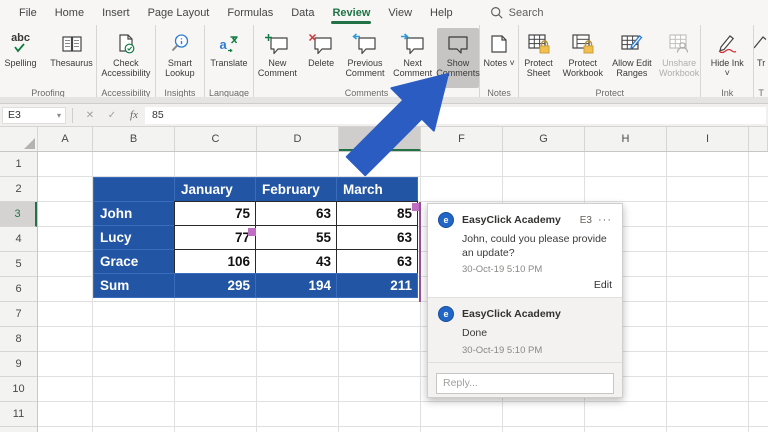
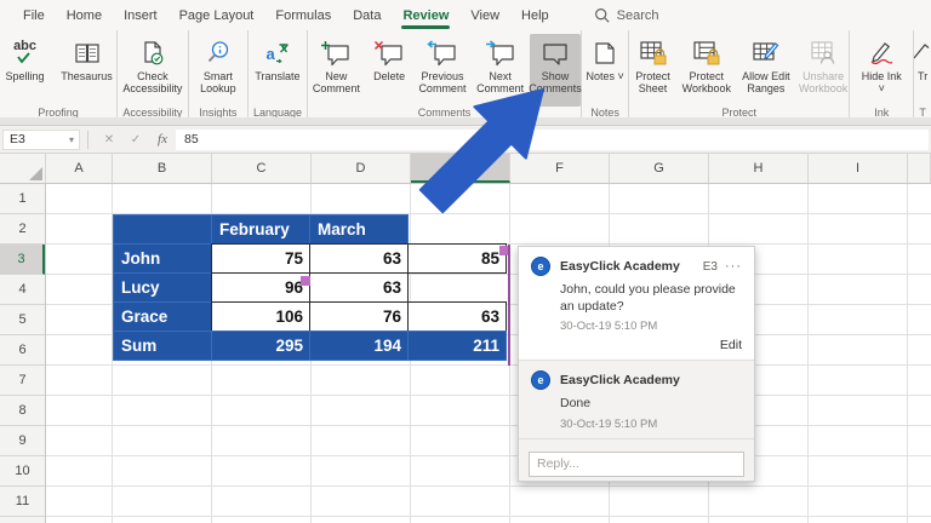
  File
  Home
  Insert
  Page Layout
  Formulas
  Data
  Review
  View
  Help
  Search
  abc
  Spelling
  Thesaurus
  Proofing
  Check Accessibility
  Accessibility
  Smart Lookup
  Insights
  a
  Translate
  Language
  New Comment
  Delete
  Previous Comment
  Next Comment
  Show Comments
  Comments
  Notes ˅
  Notes
  Protect Sheet
  Protect Workbook
  Allow Edit Ranges
  Unshare Workbook
  Protect
  Hide Ink ˅
  Ink
  Tr
  T
  E3
  ▾
  ✕
  ✓
  fx
  85
  A
  B
  C
  D
  F
  G
  H
  I
  1
  2
  3
  4
  5
  6
  7
  8
  9
  10
  11
- January
  February
  March
  John
  75
  63
  85
  Lucy
- 77
+ 96
- 55
  63
  Grace
  106
- 43
+ 76
  63
  Sum
  295
  194
  211
  e
  EasyClick Academy
  E3
  ···
  John, could you please provide an update?
  30-Oct-19 5:10 PM
  Edit
  e
  EasyClick Academy
  Done
  30-Oct-19 5:10 PM
  Reply...
